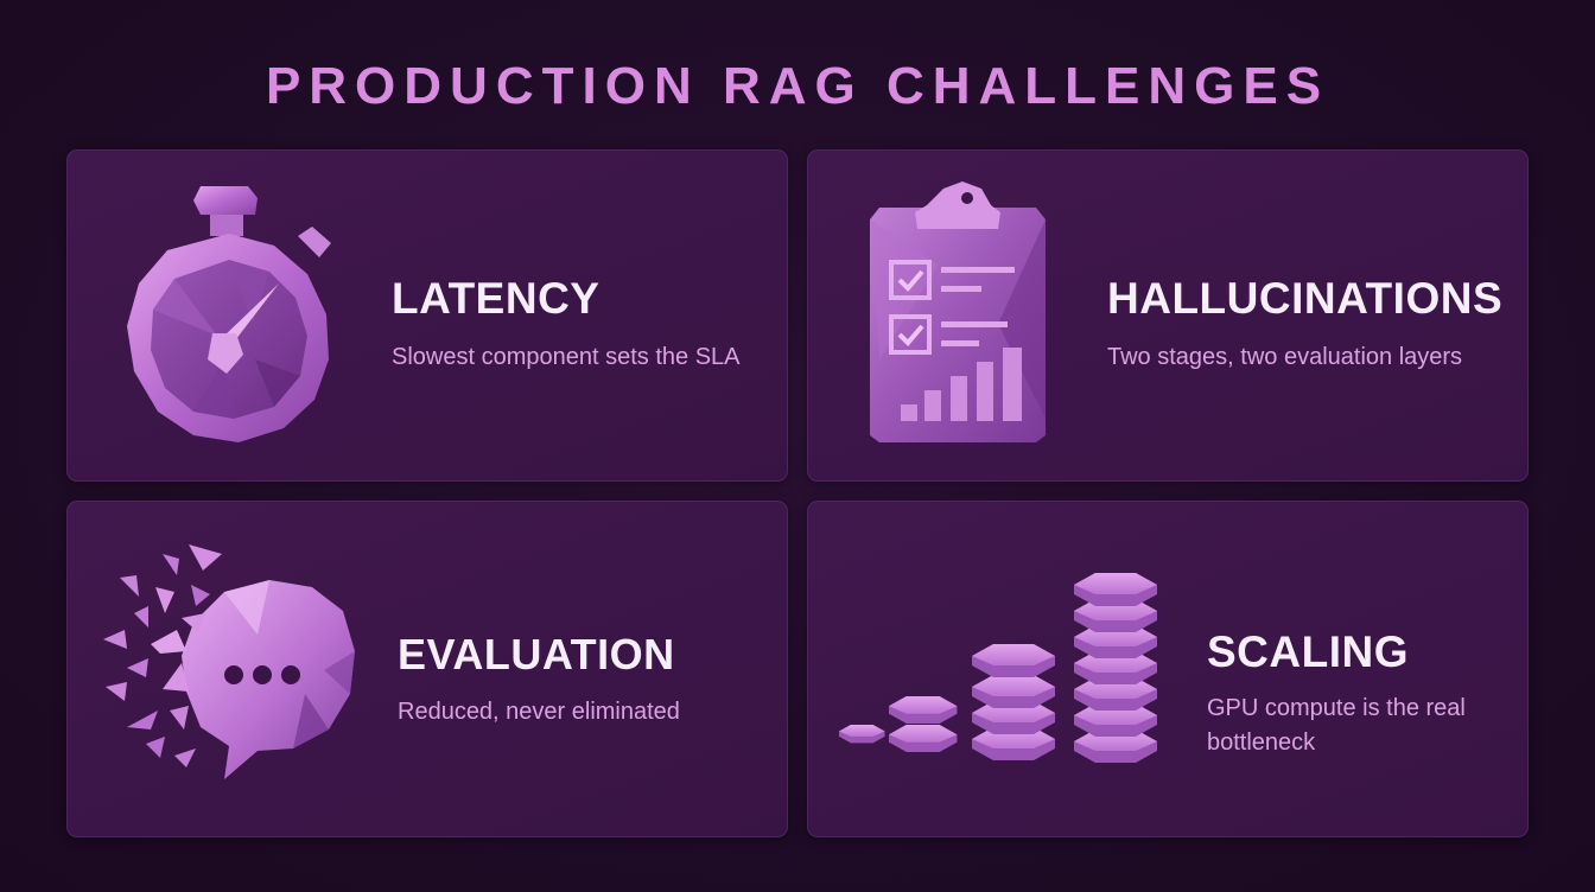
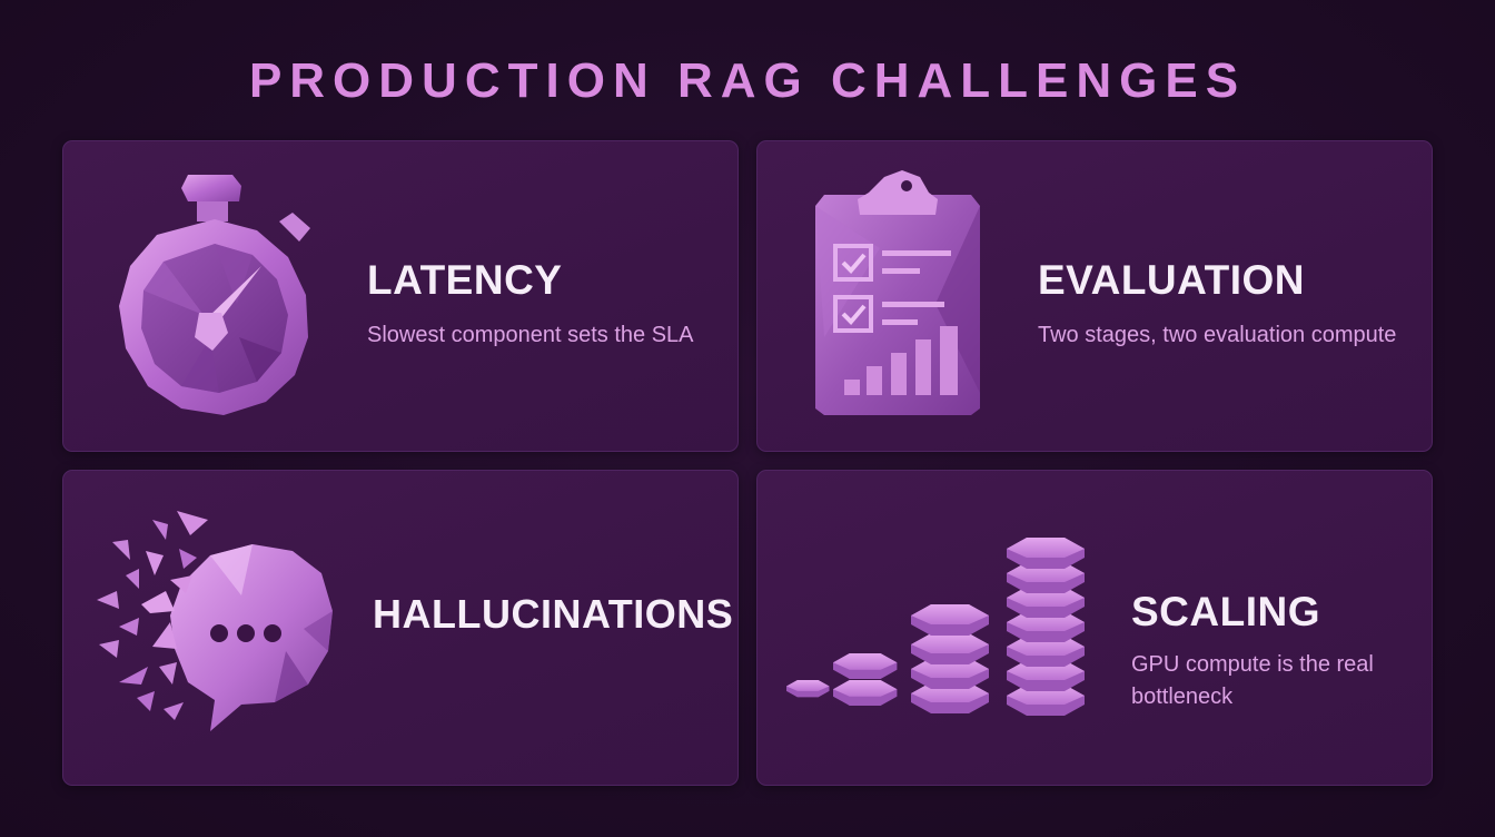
  PRODUCTION RAG CHALLENGES
  LATENCY
  Slowest component sets the SLA
- HALLUCINATIONS
+ EVALUATION
- Two stages, two evaluation layers
+ Two stages, two evaluation compute
- EVALUATION
+ HALLUCINATIONS
- Reduced, never eliminated
  SCALING
  GPU compute is the real bottleneck
